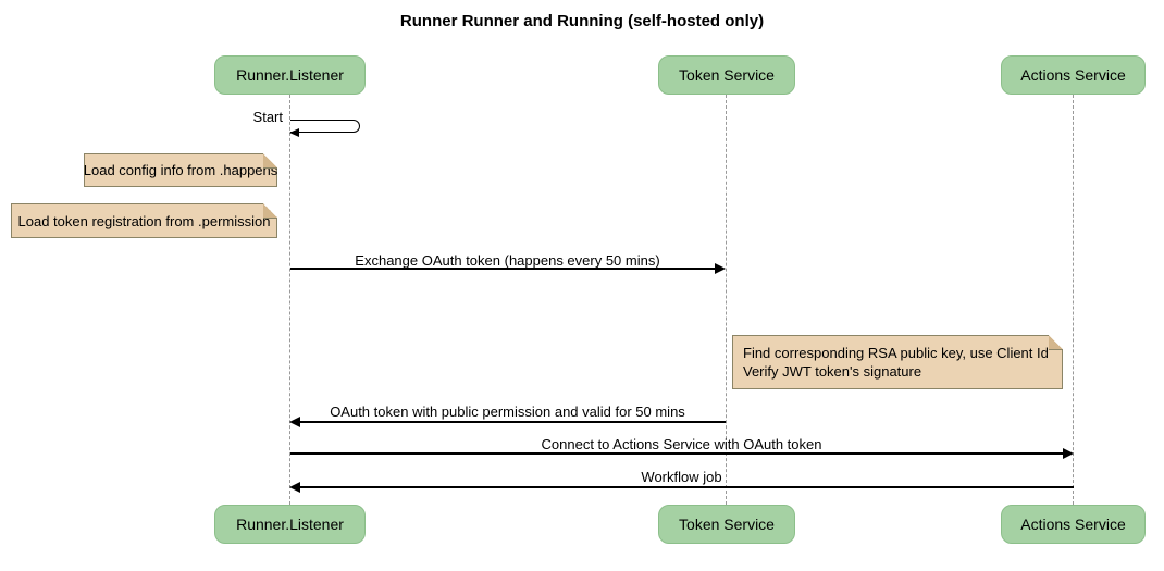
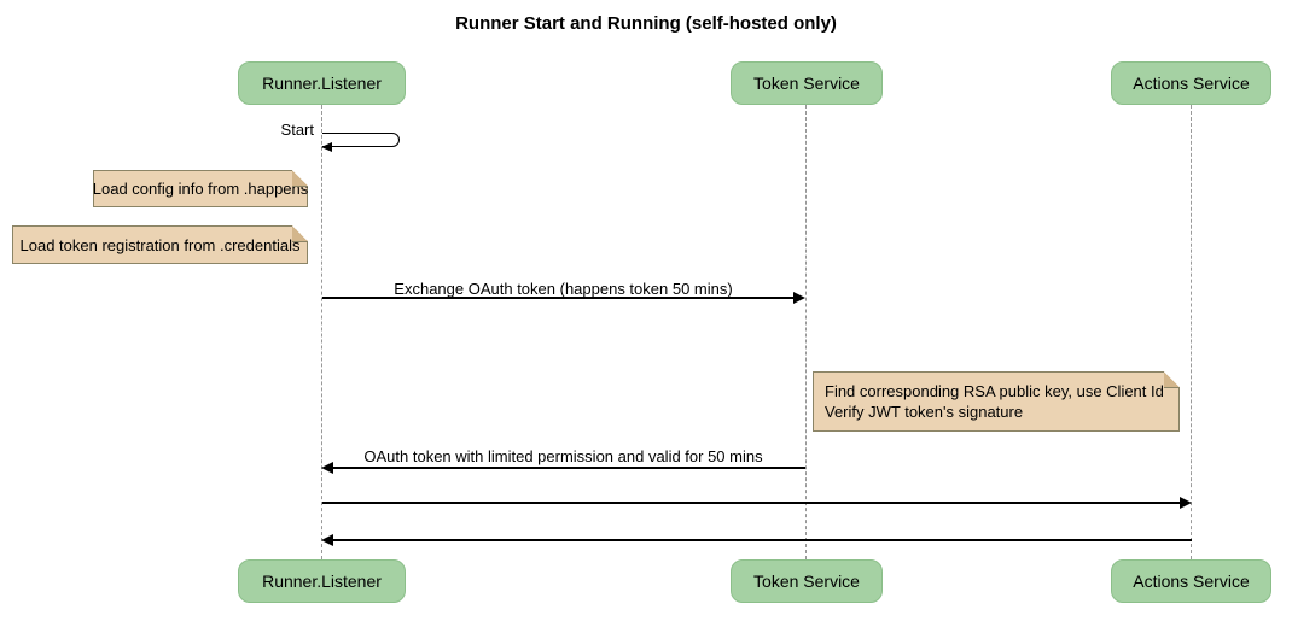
- Runner Runner and Running (self-hosted only)
+ Runner Start and Running (self-hosted only)
  Runner.Listener
  Token Service
  Actions Service
  Start
  Load config info from .happens
- Load token registration from .permission
+ Load token registration from .credentials
- Exchange OAuth token (happens every 50 mins)
+ Exchange OAuth token (happens token 50 mins)
  Find corresponding RSA public key, use Client Id
  Verify JWT token's signature
- OAuth token with public permission and valid for 50 mins
+ OAuth token with limited permission and valid for 50 mins
- Connect to Actions Service with OAuth token
- Workflow job
  Runner.Listener
  Token Service
  Actions Service
